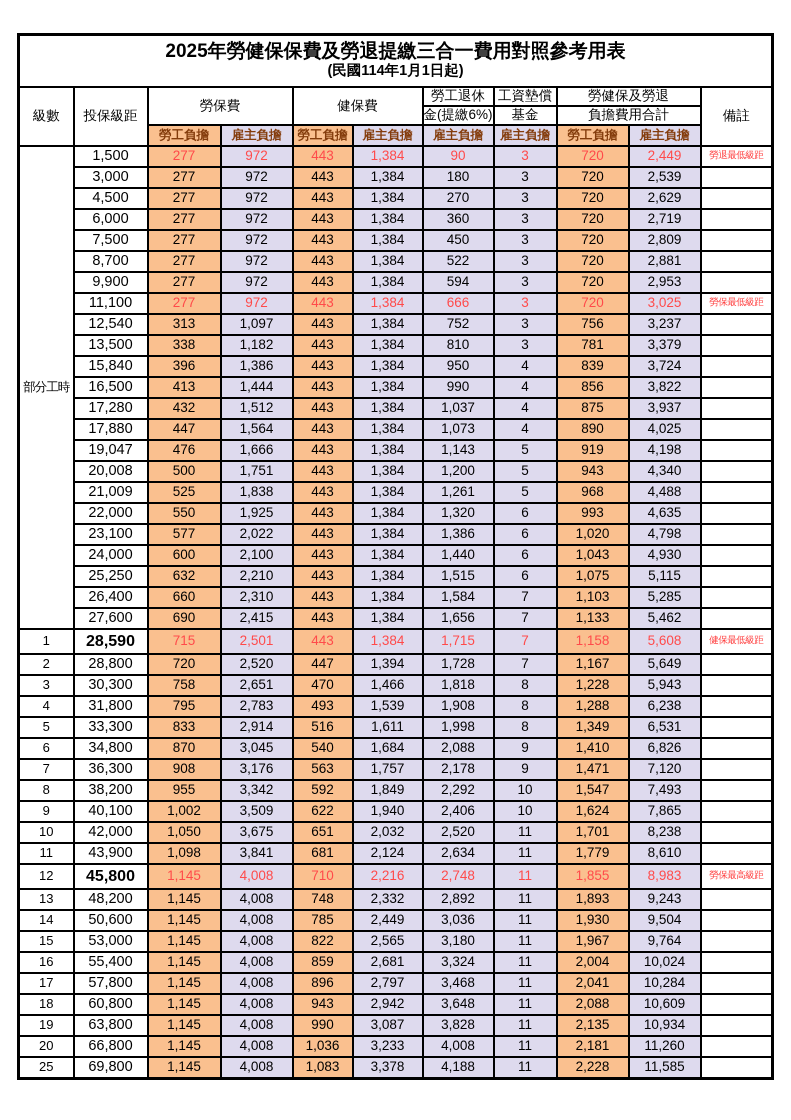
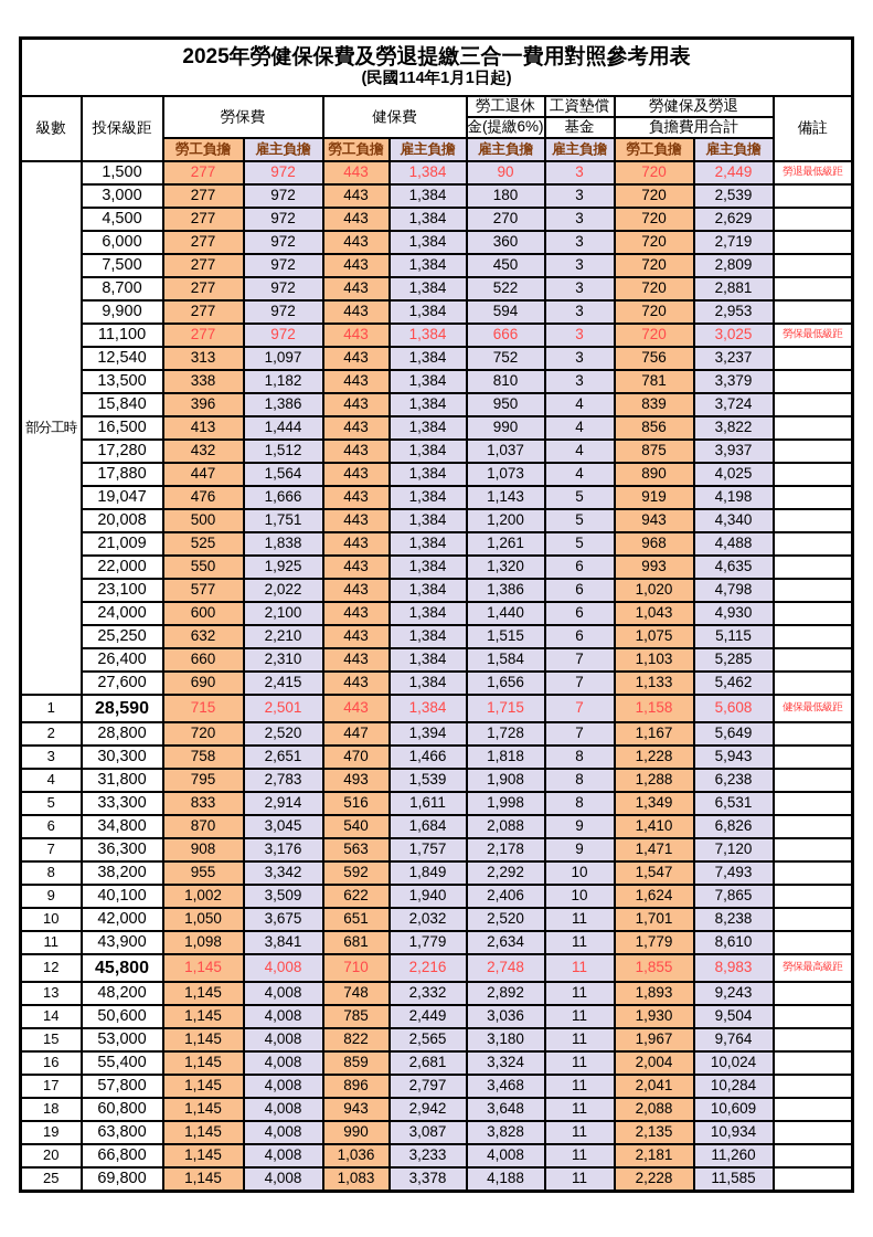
  2025年勞健保保費及勞退提繳三合一費用對照參考用表 (民國114年1月1日起)
  級數	投保級距	勞保費	健保費	勞工退休	工資墊償	勞健保及勞退	備註
  金(提繳6%)	基金	負擔費用合計
  勞工負擔	雇主負擔	勞工負擔	雇主負擔	雇主負擔	雇主負擔	勞工負擔	雇主負擔
  部分工時	1,500	277	972	443	1,384	90	3	720	2,449	勞退最低級距
  3,000	277	972	443	1,384	180	3	720	2,539
  4,500	277	972	443	1,384	270	3	720	2,629
  6,000	277	972	443	1,384	360	3	720	2,719
  7,500	277	972	443	1,384	450	3	720	2,809
  8,700	277	972	443	1,384	522	3	720	2,881
  9,900	277	972	443	1,384	594	3	720	2,953
  11,100	277	972	443	1,384	666	3	720	3,025	勞保最低級距
  12,540	313	1,097	443	1,384	752	3	756	3,237
  13,500	338	1,182	443	1,384	810	3	781	3,379
  15,840	396	1,386	443	1,384	950	4	839	3,724
  16,500	413	1,444	443	1,384	990	4	856	3,822
  17,280	432	1,512	443	1,384	1,037	4	875	3,937
  17,880	447	1,564	443	1,384	1,073	4	890	4,025
  19,047	476	1,666	443	1,384	1,143	5	919	4,198
  20,008	500	1,751	443	1,384	1,200	5	943	4,340
  21,009	525	1,838	443	1,384	1,261	5	968	4,488
  22,000	550	1,925	443	1,384	1,320	6	993	4,635
  23,100	577	2,022	443	1,384	1,386	6	1,020	4,798
  24,000	600	2,100	443	1,384	1,440	6	1,043	4,930
  25,250	632	2,210	443	1,384	1,515	6	1,075	5,115
  26,400	660	2,310	443	1,384	1,584	7	1,103	5,285
  27,600	690	2,415	443	1,384	1,656	7	1,133	5,462
  1	28,590	715	2,501	443	1,384	1,715	7	1,158	5,608	健保最低級距
  2	28,800	720	2,520	447	1,394	1,728	7	1,167	5,649
  3	30,300	758	2,651	470	1,466	1,818	8	1,228	5,943
  4	31,800	795	2,783	493	1,539	1,908	8	1,288	6,238
  5	33,300	833	2,914	516	1,611	1,998	8	1,349	6,531
  6	34,800	870	3,045	540	1,684	2,088	9	1,410	6,826
  7	36,300	908	3,176	563	1,757	2,178	9	1,471	7,120
  8	38,200	955	3,342	592	1,849	2,292	10	1,547	7,493
  9	40,100	1,002	3,509	622	1,940	2,406	10	1,624	7,865
  10	42,000	1,050	3,675	651	2,032	2,520	11	1,701	8,238
- 11	43,900	1,098	3,841	681	2,124	2,634	11	1,779	8,610
+ 11	43,900	1,098	3,841	681	1,779	2,634	11	1,779	8,610
  12	45,800	1,145	4,008	710	2,216	2,748	11	1,855	8,983	勞保最高級距
  13	48,200	1,145	4,008	748	2,332	2,892	11	1,893	9,243
  14	50,600	1,145	4,008	785	2,449	3,036	11	1,930	9,504
  15	53,000	1,145	4,008	822	2,565	3,180	11	1,967	9,764
  16	55,400	1,145	4,008	859	2,681	3,324	11	2,004	10,024
  17	57,800	1,145	4,008	896	2,797	3,468	11	2,041	10,284
  18	60,800	1,145	4,008	943	2,942	3,648	11	2,088	10,609
  19	63,800	1,145	4,008	990	3,087	3,828	11	2,135	10,934
  20	66,800	1,145	4,008	1,036	3,233	4,008	11	2,181	11,260
  25	69,800	1,145	4,008	1,083	3,378	4,188	11	2,228	11,585
